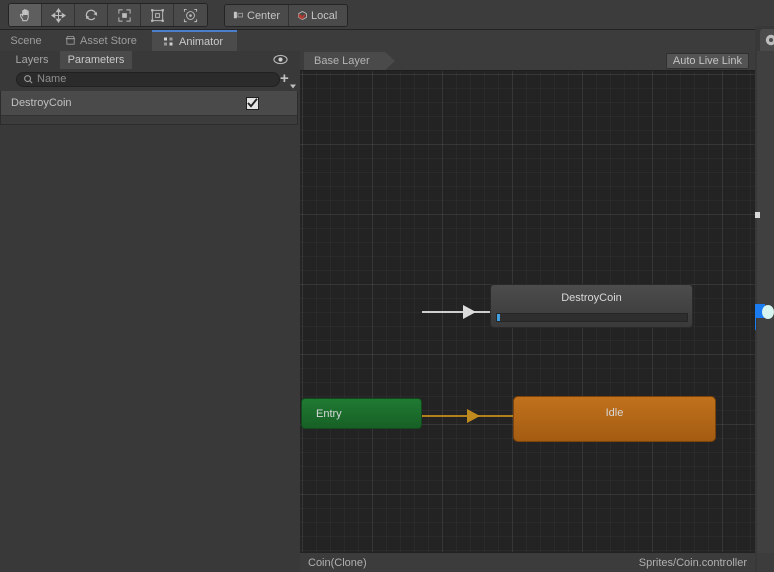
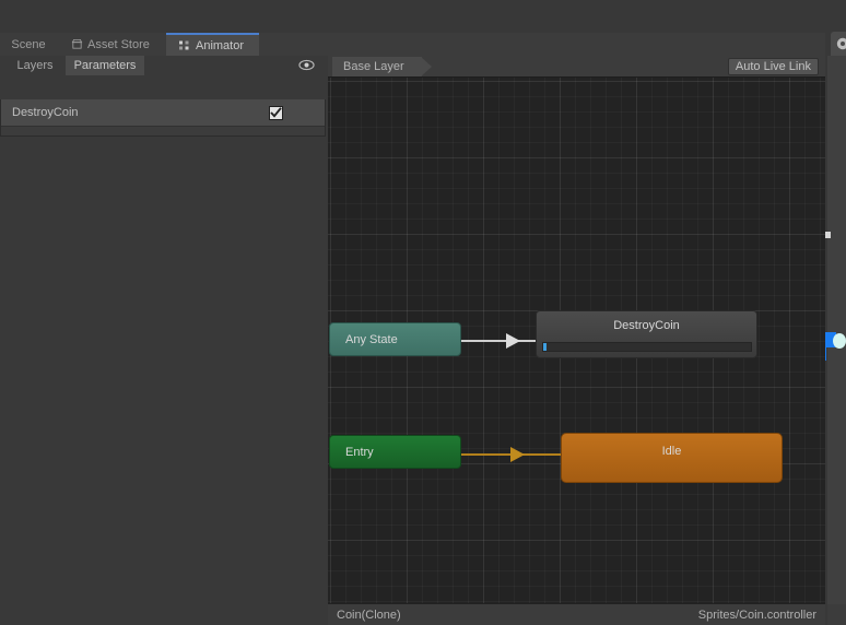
- Center
- Local
  Scene
  Asset Store
  Animator
  Layers
  Parameters
- Name
- +
  DestroyCoin
  Base Layer
  Auto Live Link
+ Any State
  Entry
  DestroyCoin
  Idle
  Coin(Clone)
  Sprites/Coin.controller
